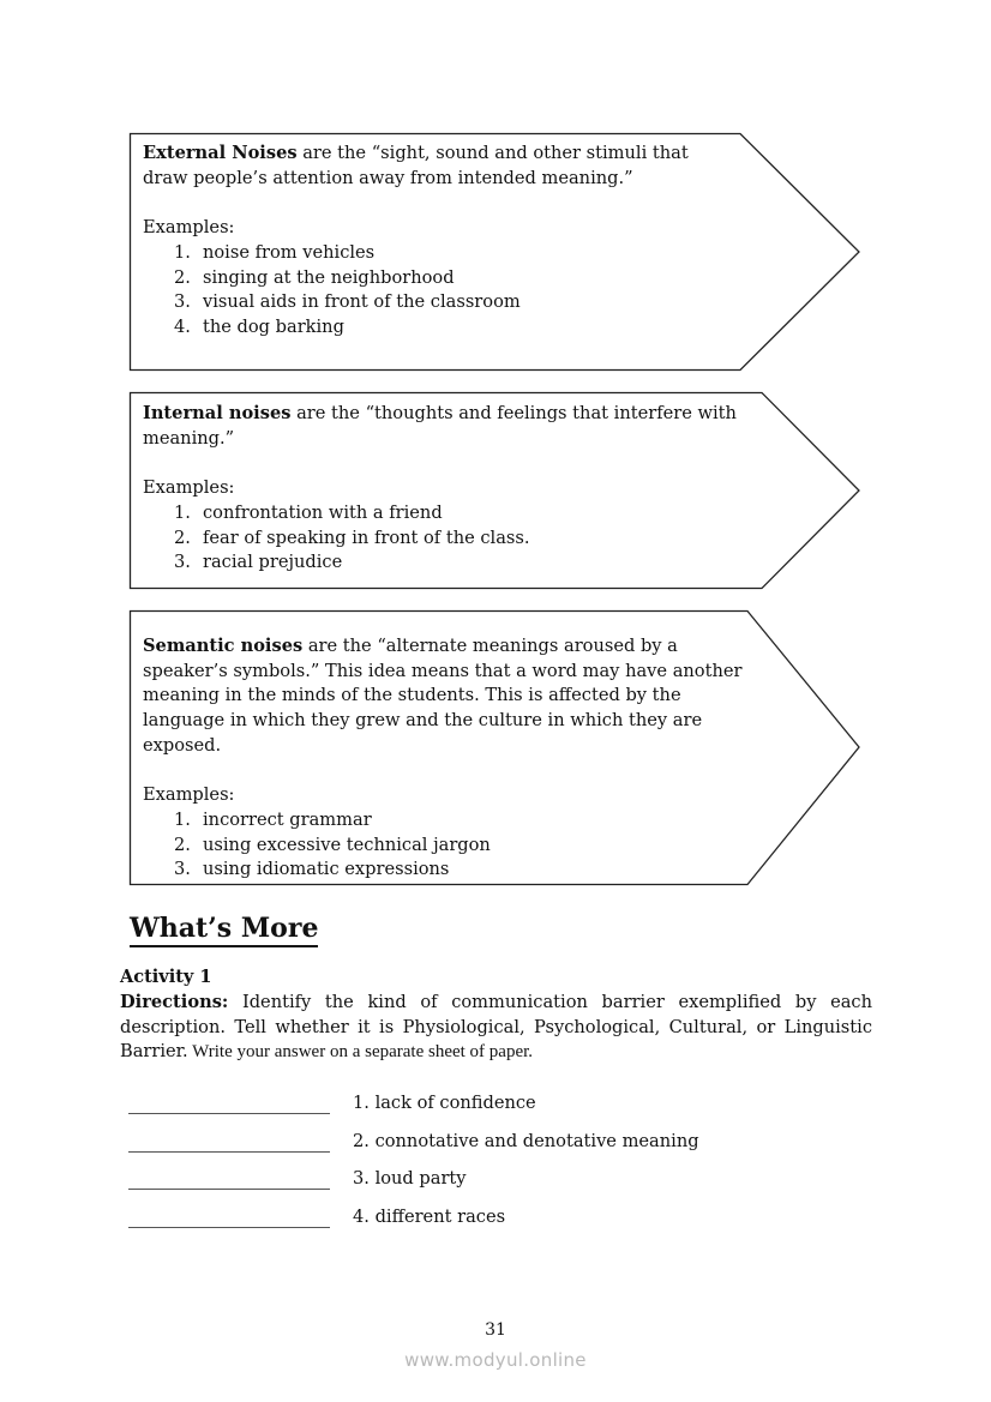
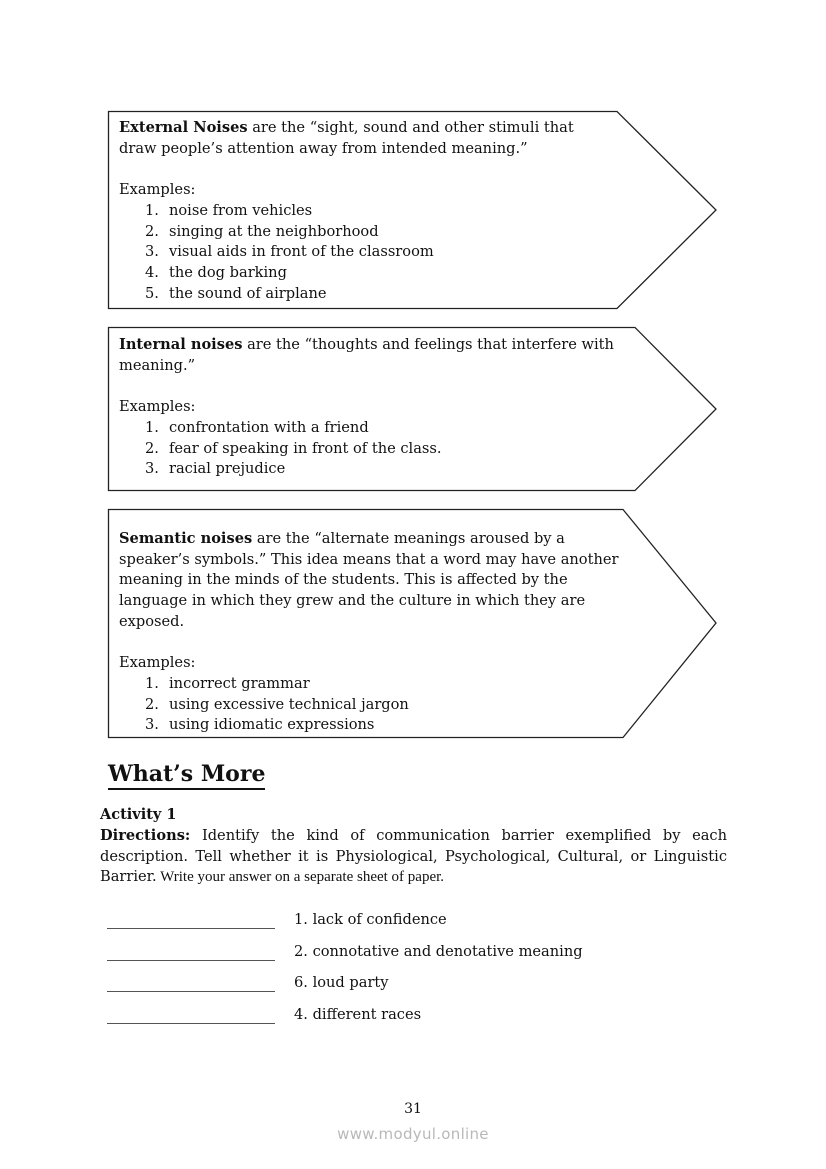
  External Noises are the “sight, sound and other stimuli that draw people’s attention away from intended meaning.”
  Examples:
  1.
  noise from vehicles
  2.
  singing at the neighborhood
  3.
  visual aids in front of the classroom
  4.
  the dog barking
+ 5.
+ the sound of airplane
  Internal noises are the “thoughts and feelings that interfere with meaning.”
  Examples:
  1.
  confrontation with a friend
  2.
  fear of speaking in front of the class.
  3.
  racial prejudice
  Semantic noises are the “alternate meanings aroused by a speaker’s symbols.” This idea means that a word may have another meaning in the minds of the students. This is affected by the language in which they grew and the culture in which they are exposed.
  Examples:
  1.
  incorrect grammar
  2.
  using excessive technical jargon
  3.
  using idiomatic expressions
  What’s More
  Activity 1
  Directions: Identify the kind of communication barrier exemplified by each description. Tell whether it is Physiological, Psychological, Cultural, or Linguistic Barrier. Write your answer on a separate sheet of paper.
  1. lack of confidence
  2. connotative and denotative meaning
- 3. loud party
+ 6. loud party
  4. different races
  31
  www.modyul.online
